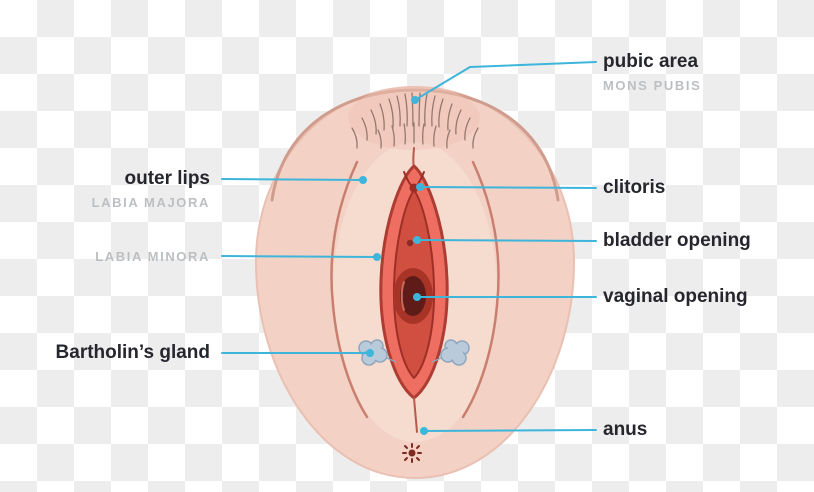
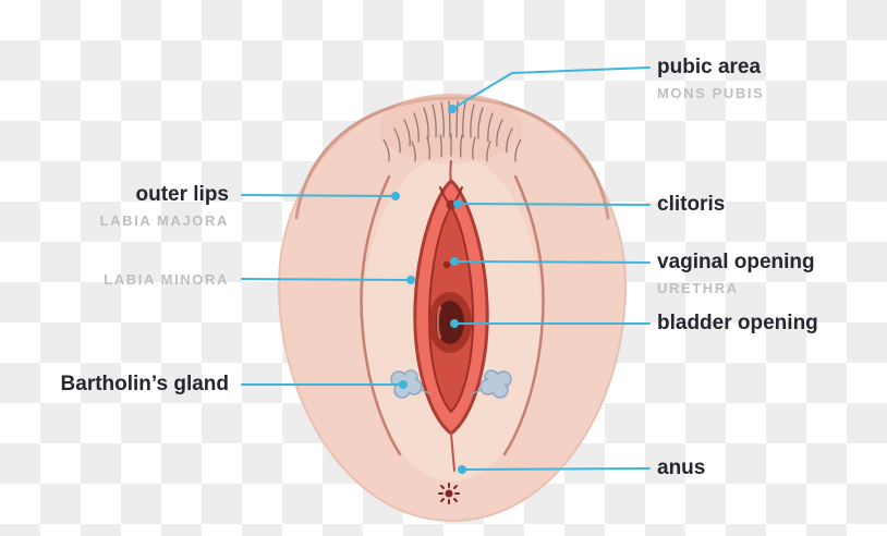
  outer lips
  LABIA MAJORA
  LABIA MINORA
  Bartholin’s gland
  pubic area
  MONS PUBIS
  clitoris
- bladder opening
+ vaginal opening
+ URETHRA
- vaginal opening
+ bladder opening
  anus
